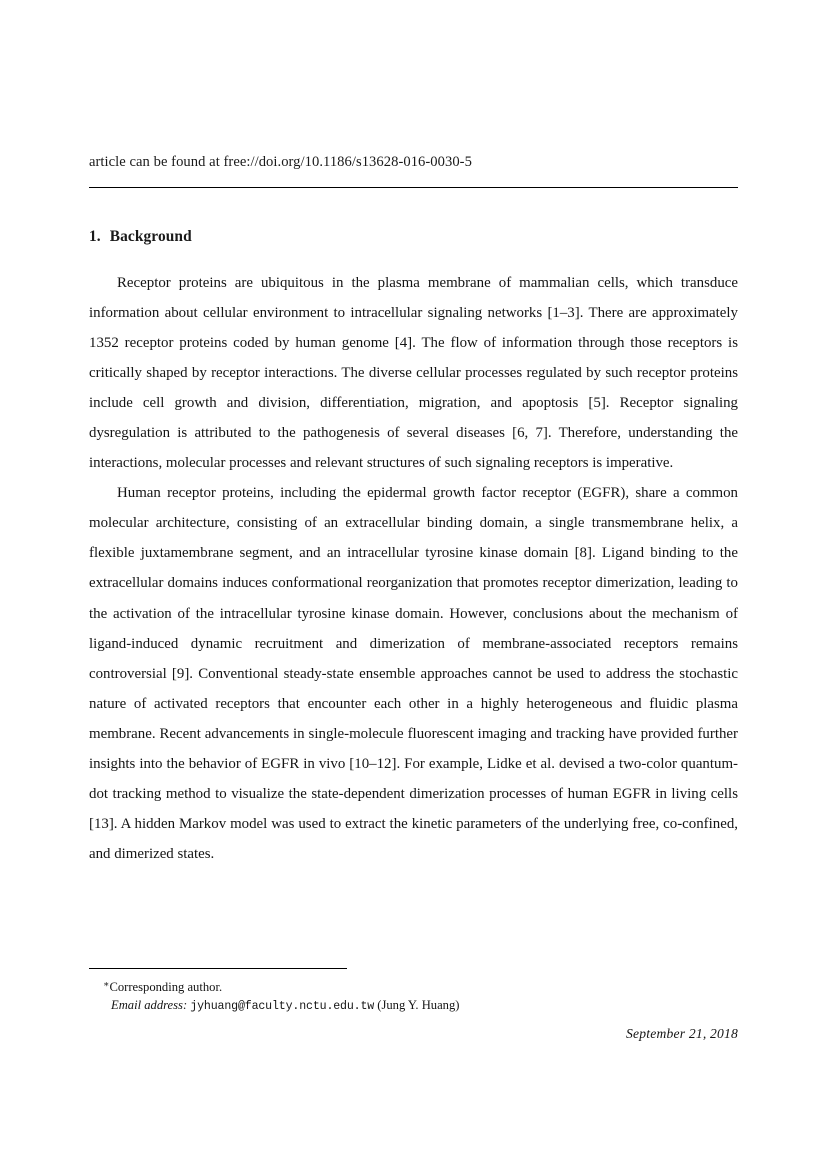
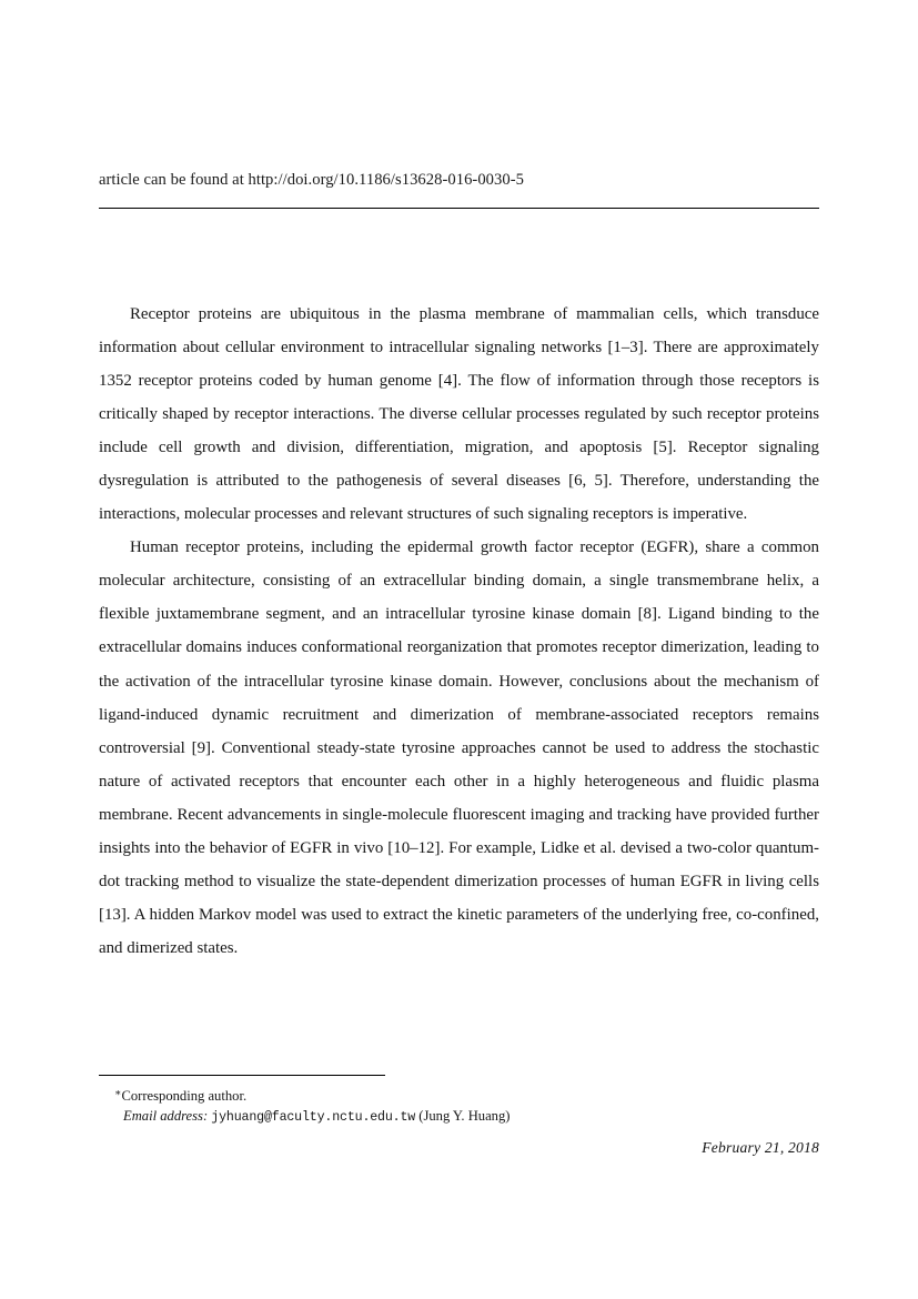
- article can be found at free://doi.org/10.1186/s13628-016-0030-5
+ article can be found at http://doi.org/10.1186/s13628-016-0030-5
- 1. Background
- Receptor proteins are ubiquitous in the plasma membrane of mammalian cells, which transduce information about cellular environment to intracellular signaling networks [1–3]. There are approximately 1352 receptor proteins coded by human genome [4]. The flow of information through those receptors is critically shaped by receptor interactions. The diverse cellular processes regulated by such receptor proteins include cell growth and division, differentiation, migration, and apoptosis [5]. Receptor signaling dysregulation is attributed to the pathogenesis of several diseases [6, 7]. Therefore, understanding the interactions, molecular processes and relevant structures of such signaling receptors is imperative.
+ Receptor proteins are ubiquitous in the plasma membrane of mammalian cells, which transduce information about cellular environment to intracellular signaling networks [1–3]. There are approximately 1352 receptor proteins coded by human genome [4]. The flow of information through those receptors is critically shaped by receptor interactions. The diverse cellular processes regulated by such receptor proteins include cell growth and division, differentiation, migration, and apoptosis [5]. Receptor signaling dysregulation is attributed to the pathogenesis of several diseases [6, 5]. Therefore, understanding the interactions, molecular processes and relevant structures of such signaling receptors is imperative.
- Human receptor proteins, including the epidermal growth factor receptor (EGFR), share a common molecular architecture, consisting of an extracellular binding domain, a single transmembrane helix, a flexible juxtamembrane segment, and an intracellular tyrosine kinase domain [8]. Ligand binding to the extracellular domains induces conformational reorganization that promotes receptor dimerization, leading to the activation of the intracellular tyrosine kinase domain. However, conclusions about the mechanism of ligand-induced dynamic recruitment and dimerization of membrane-associated receptors remains controversial [9]. Conventional steady-state ensemble approaches cannot be used to address the stochastic nature of activated receptors that encounter each other in a highly heterogeneous and fluidic plasma membrane. Recent advancements in single-molecule fluorescent imaging and tracking have provided further insights into the behavior of EGFR in vivo [10–12]. For example, Lidke et al. devised a two-color quantum-dot tracking method to visualize the state-dependent dimerization processes of human EGFR in living cells [13]. A hidden Markov model was used to extract the kinetic parameters of the underlying free, co-confined, and dimerized states.
+ Human receptor proteins, including the epidermal growth factor receptor (EGFR), share a common molecular architecture, consisting of an extracellular binding domain, a single transmembrane helix, a flexible juxtamembrane segment, and an intracellular tyrosine kinase domain [8]. Ligand binding to the extracellular domains induces conformational reorganization that promotes receptor dimerization, leading to the activation of the intracellular tyrosine kinase domain. However, conclusions about the mechanism of ligand-induced dynamic recruitment and dimerization of membrane-associated receptors remains controversial [9]. Conventional steady-state tyrosine approaches cannot be used to address the stochastic nature of activated receptors that encounter each other in a highly heterogeneous and fluidic plasma membrane. Recent advancements in single-molecule fluorescent imaging and tracking have provided further insights into the behavior of EGFR in vivo [10–12]. For example, Lidke et al. devised a two-color quantum-dot tracking method to visualize the state-dependent dimerization processes of human EGFR in living cells [13]. A hidden Markov model was used to extract the kinetic parameters of the underlying free, co-confined, and dimerized states.
  ∗Corresponding author.
  Email address: jyhuang@faculty.nctu.edu.tw (Jung Y. Huang)
- September 21, 2018
+ February 21, 2018
